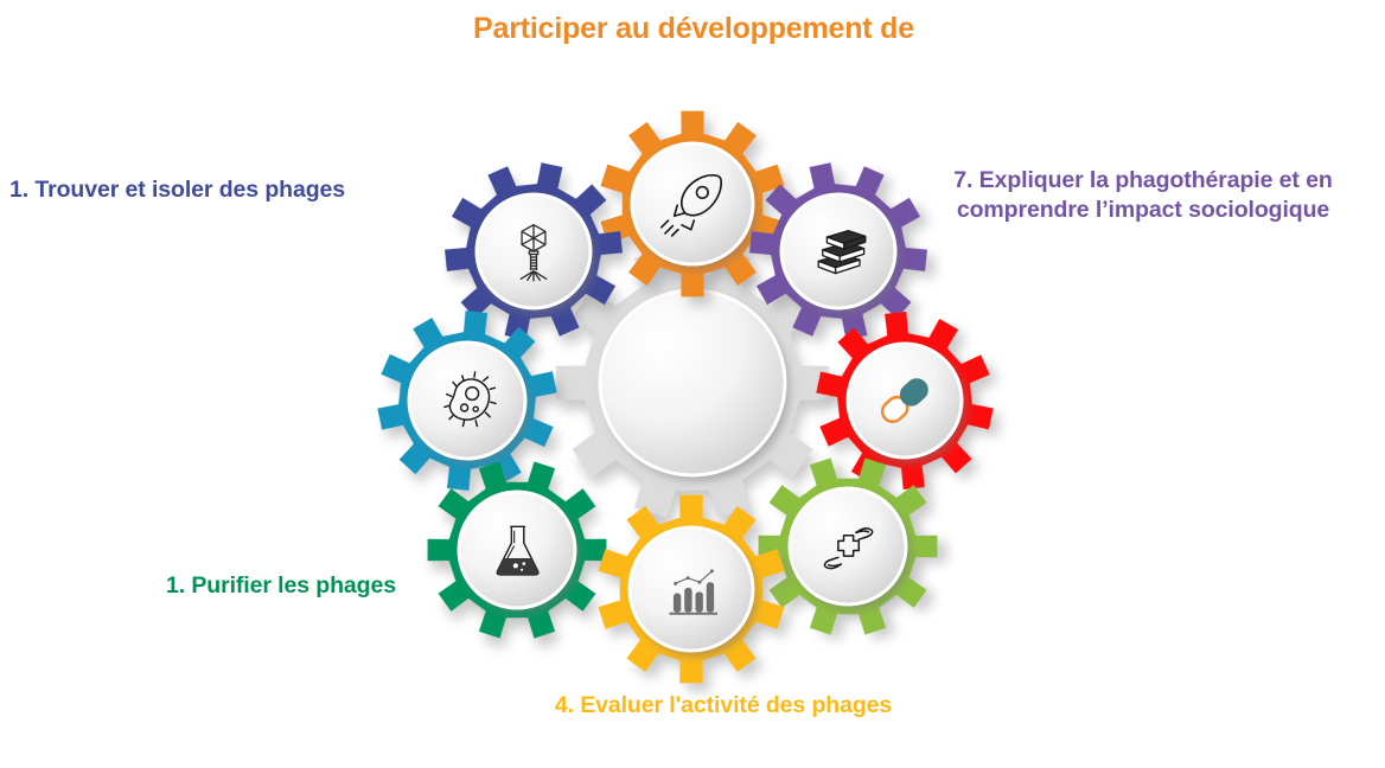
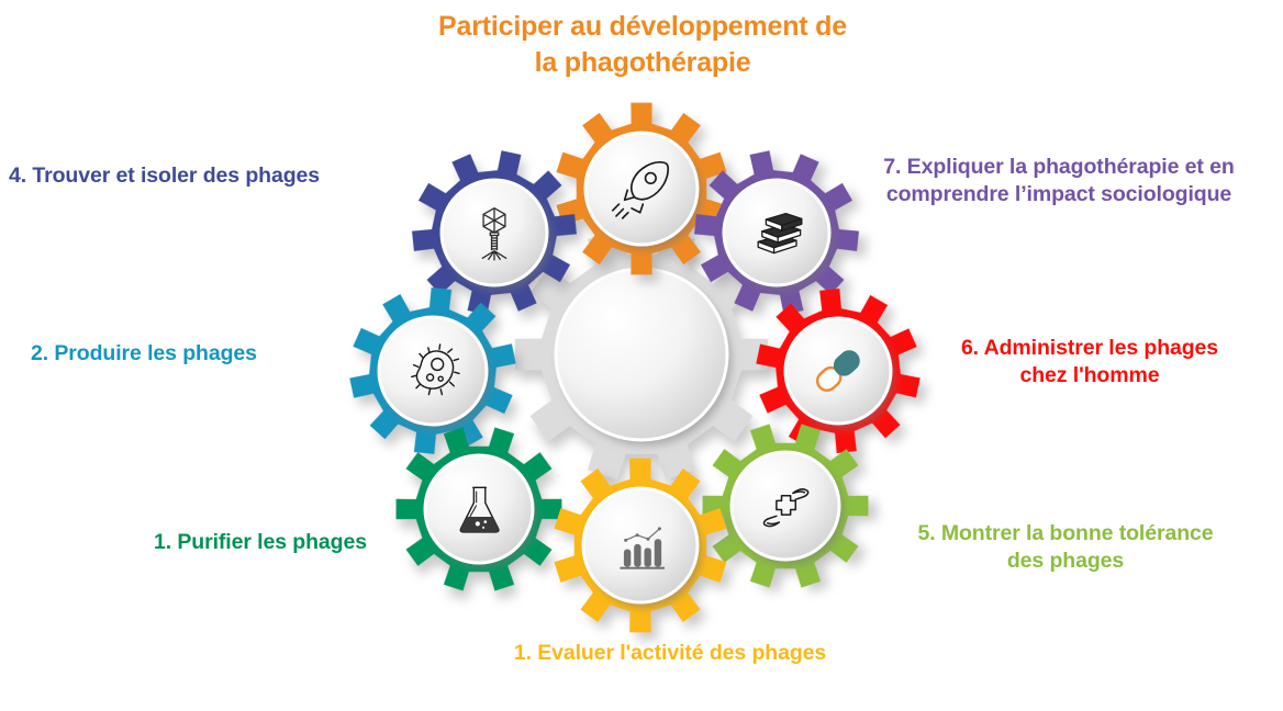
  Participer au développement de
+ la phagothérapie
- 1. Trouver et isoler des phages
+ 4. Trouver et isoler des phages
+ 2. Produire les phages
  1. Purifier les phages
- 4. Evaluer l'activité des phages
+ 1. Evaluer l'activité des phages
+ 5. Montrer la bonne tolérance
+ des phages
+ 6. Administrer les phages
+ chez l'homme
  7. Expliquer la phagothérapie et en
  comprendre l’impact sociologique
